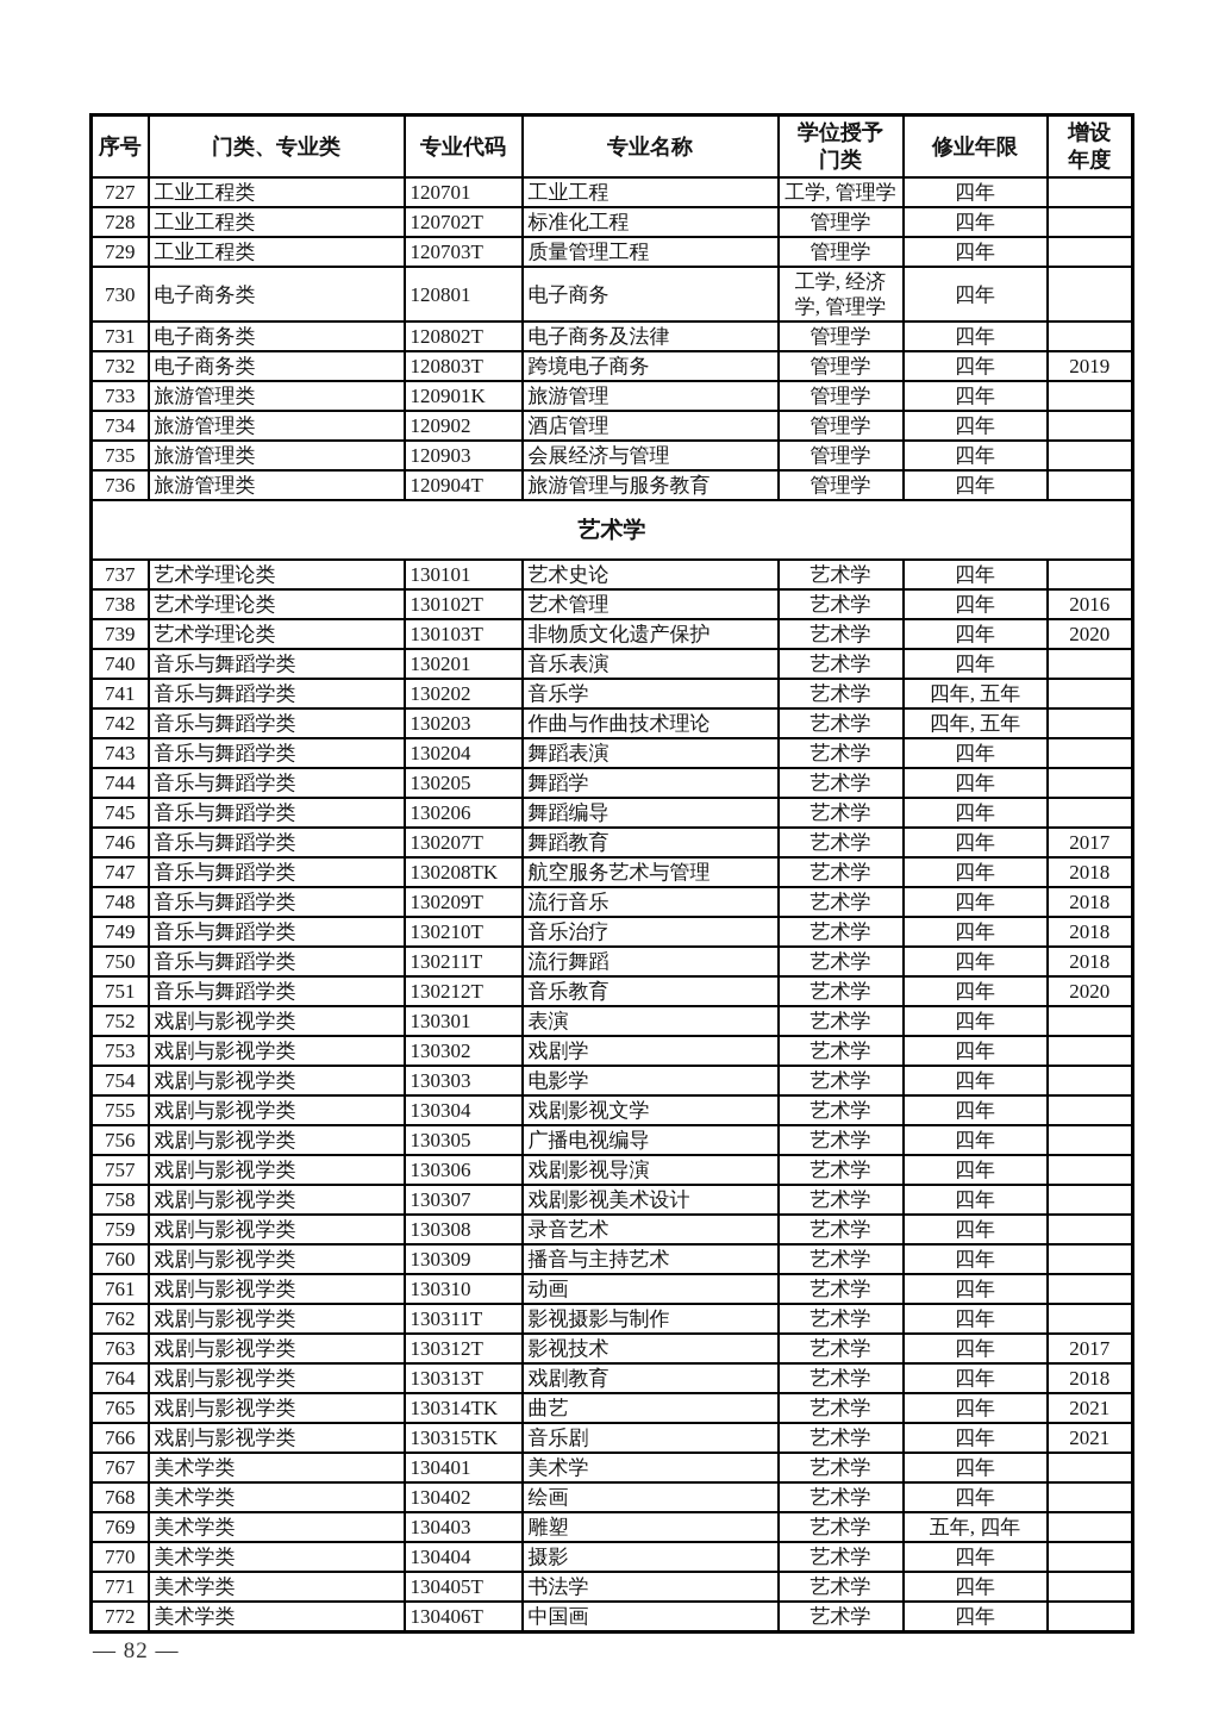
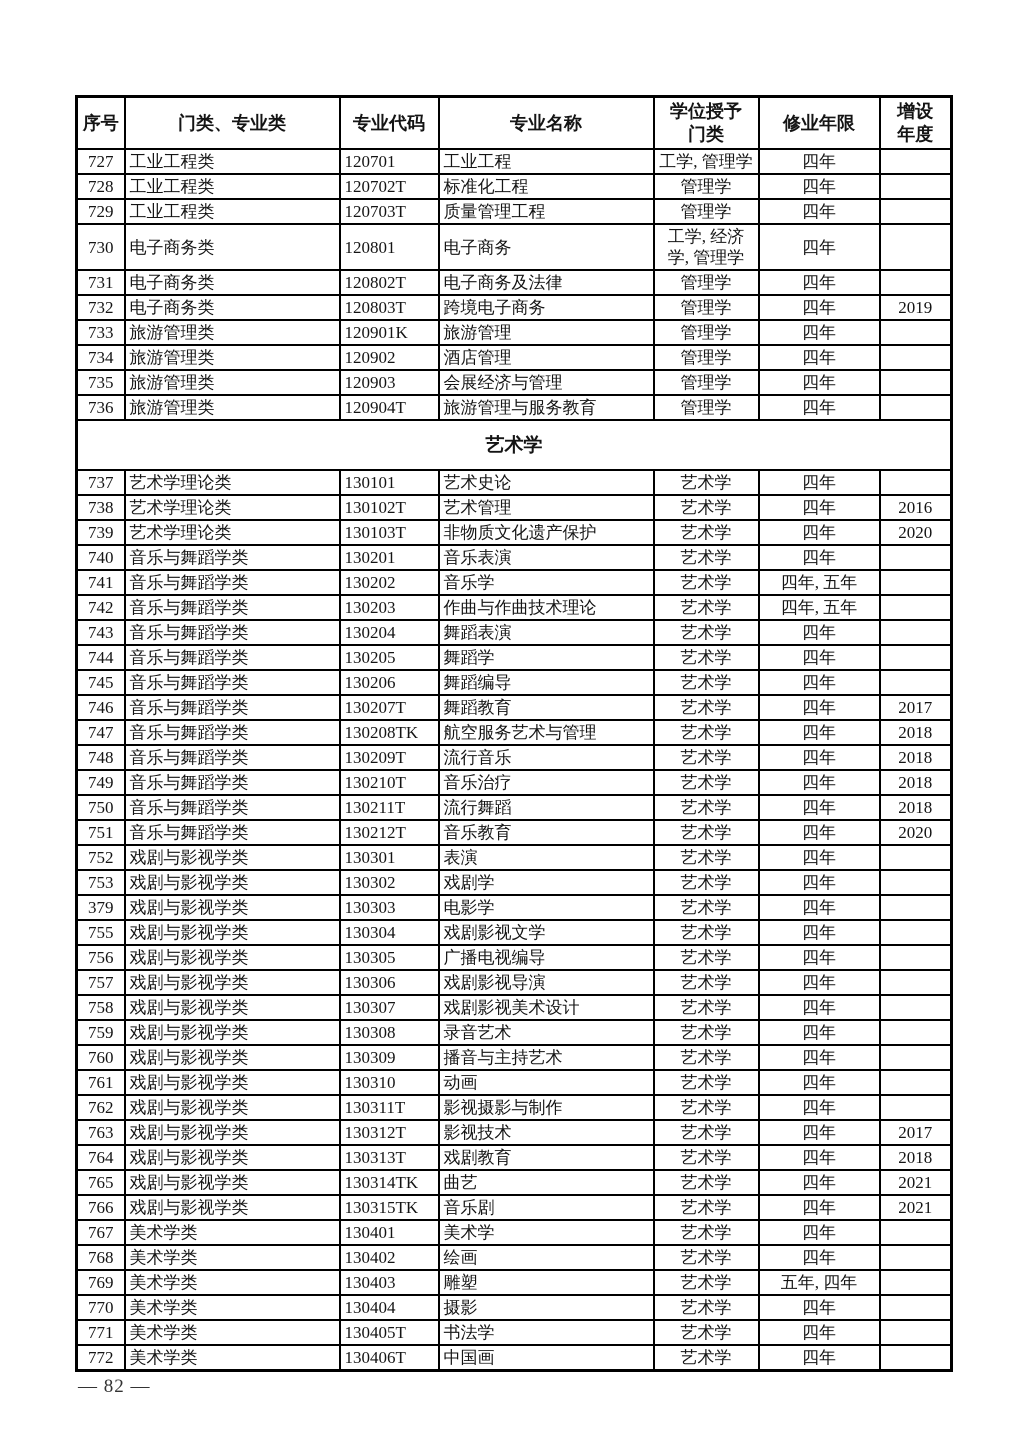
  序号	门类、专业类	专业代码	专业名称	学位授予 门类	修业年限	增设 年度
  727	工业工程类	120701	工业工程	工学, 管理学	四年
  728	工业工程类	120702T	标准化工程	管理学	四年
  729	工业工程类	120703T	质量管理工程	管理学	四年
  730	电子商务类	120801	电子商务	工学, 经济学, 管理学	四年
  731	电子商务类	120802T	电子商务及法律	管理学	四年
  732	电子商务类	120803T	跨境电子商务	管理学	四年	2019
  733	旅游管理类	120901K	旅游管理	管理学	四年
  734	旅游管理类	120902	酒店管理	管理学	四年
  735	旅游管理类	120903	会展经济与管理	管理学	四年
  736	旅游管理类	120904T	旅游管理与服务教育	管理学	四年
  艺术学
  737	艺术学理论类	130101	艺术史论	艺术学	四年
  738	艺术学理论类	130102T	艺术管理	艺术学	四年	2016
  739	艺术学理论类	130103T	非物质文化遗产保护	艺术学	四年	2020
  740	音乐与舞蹈学类	130201	音乐表演	艺术学	四年
  741	音乐与舞蹈学类	130202	音乐学	艺术学	四年, 五年
  742	音乐与舞蹈学类	130203	作曲与作曲技术理论	艺术学	四年, 五年
  743	音乐与舞蹈学类	130204	舞蹈表演	艺术学	四年
  744	音乐与舞蹈学类	130205	舞蹈学	艺术学	四年
  745	音乐与舞蹈学类	130206	舞蹈编导	艺术学	四年
  746	音乐与舞蹈学类	130207T	舞蹈教育	艺术学	四年	2017
  747	音乐与舞蹈学类	130208TK	航空服务艺术与管理	艺术学	四年	2018
  748	音乐与舞蹈学类	130209T	流行音乐	艺术学	四年	2018
  749	音乐与舞蹈学类	130210T	音乐治疗	艺术学	四年	2018
  750	音乐与舞蹈学类	130211T	流行舞蹈	艺术学	四年	2018
  751	音乐与舞蹈学类	130212T	音乐教育	艺术学	四年	2020
  752	戏剧与影视学类	130301	表演	艺术学	四年
  753	戏剧与影视学类	130302	戏剧学	艺术学	四年
- 754	戏剧与影视学类	130303	电影学	艺术学	四年
+ 379	戏剧与影视学类	130303	电影学	艺术学	四年
  755	戏剧与影视学类	130304	戏剧影视文学	艺术学	四年
  756	戏剧与影视学类	130305	广播电视编导	艺术学	四年
  757	戏剧与影视学类	130306	戏剧影视导演	艺术学	四年
  758	戏剧与影视学类	130307	戏剧影视美术设计	艺术学	四年
  759	戏剧与影视学类	130308	录音艺术	艺术学	四年
  760	戏剧与影视学类	130309	播音与主持艺术	艺术学	四年
  761	戏剧与影视学类	130310	动画	艺术学	四年
  762	戏剧与影视学类	130311T	影视摄影与制作	艺术学	四年
  763	戏剧与影视学类	130312T	影视技术	艺术学	四年	2017
  764	戏剧与影视学类	130313T	戏剧教育	艺术学	四年	2018
  765	戏剧与影视学类	130314TK	曲艺	艺术学	四年	2021
  766	戏剧与影视学类	130315TK	音乐剧	艺术学	四年	2021
  767	美术学类	130401	美术学	艺术学	四年
  768	美术学类	130402	绘画	艺术学	四年
  769	美术学类	130403	雕塑	艺术学	五年, 四年
  770	美术学类	130404	摄影	艺术学	四年
  771	美术学类	130405T	书法学	艺术学	四年
  772	美术学类	130406T	中国画	艺术学	四年
  — 82 —
